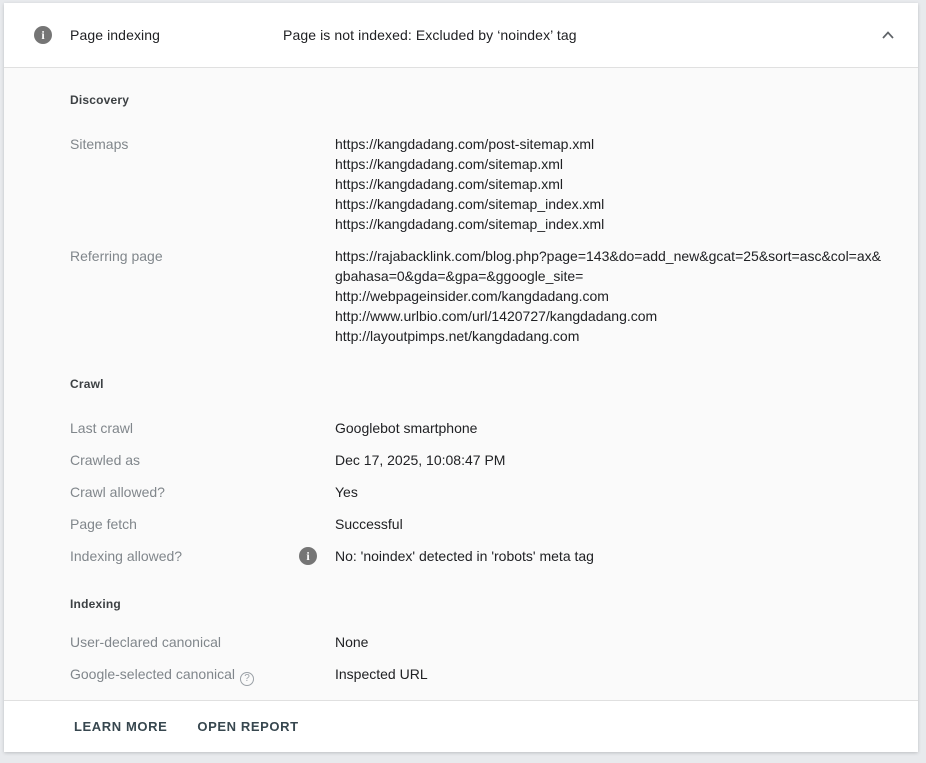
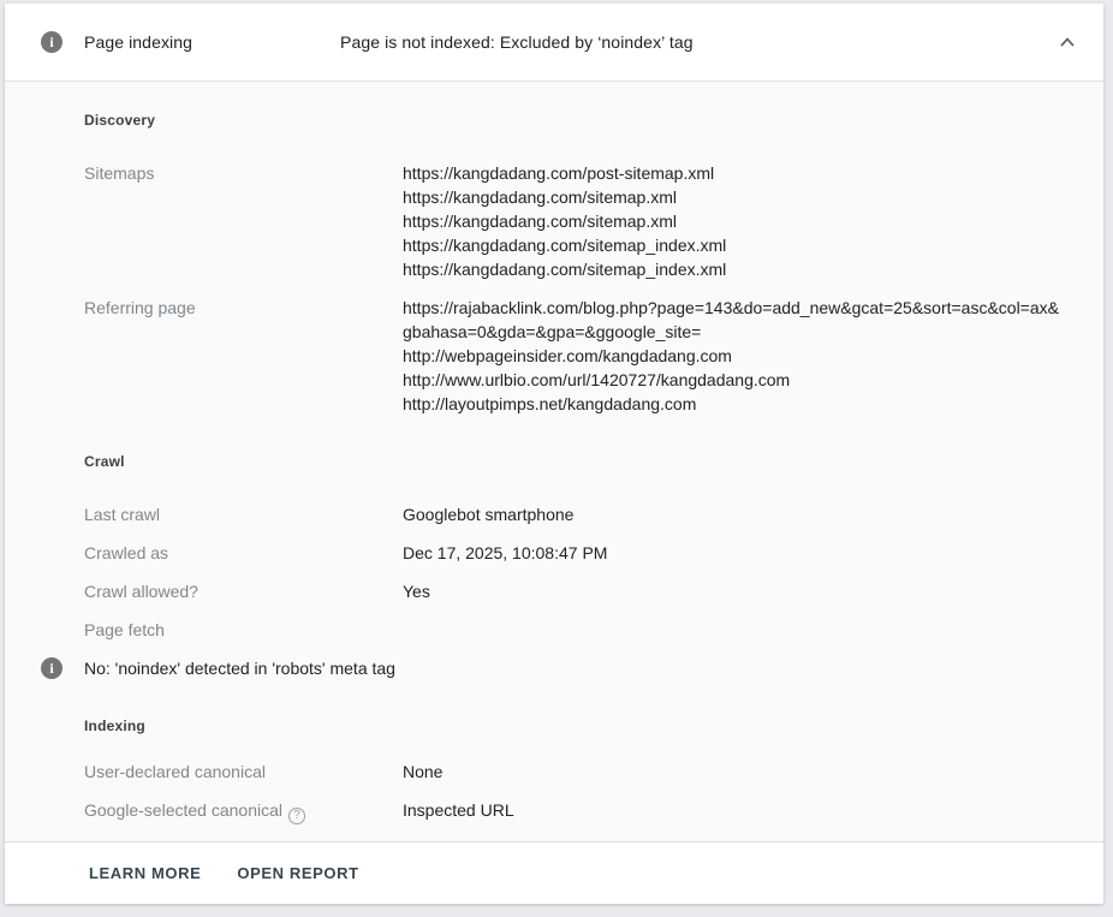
  i
  Page indexing
  Page is not indexed: Excluded by ‘noindex’ tag
  Discovery
  Sitemaps
  https://kangdadang.com/post-sitemap.xml
  https://kangdadang.com/sitemap.xml
  https://kangdadang.com/sitemap.xml
  https://kangdadang.com/sitemap_index.xml
  https://kangdadang.com/sitemap_index.xml
  Referring page
  https://rajabacklink.com/blog.php?page=143&do=add_new&gcat=25&sort=asc&col=ax&gbahasa=0&gda=&gpa=&ggoogle_site=
  http://webpageinsider.com/kangdadang.com
  http://www.urlbio.com/url/1420727/kangdadang.com
  http://layoutpimps.net/kangdadang.com
  Crawl
  Last crawl
  Googlebot smartphone
  Crawled as
  Dec 17, 2025, 10:08:47 PM
  Crawl allowed?
  Yes
  Page fetch
- Successful
- Indexing allowed?
  i
  No: 'noindex' detected in 'robots' meta tag
  Indexing
  User-declared canonical
  None
  Google-selected canonical ?
  Inspected URL
  LEARN MORE
  OPEN REPORT
